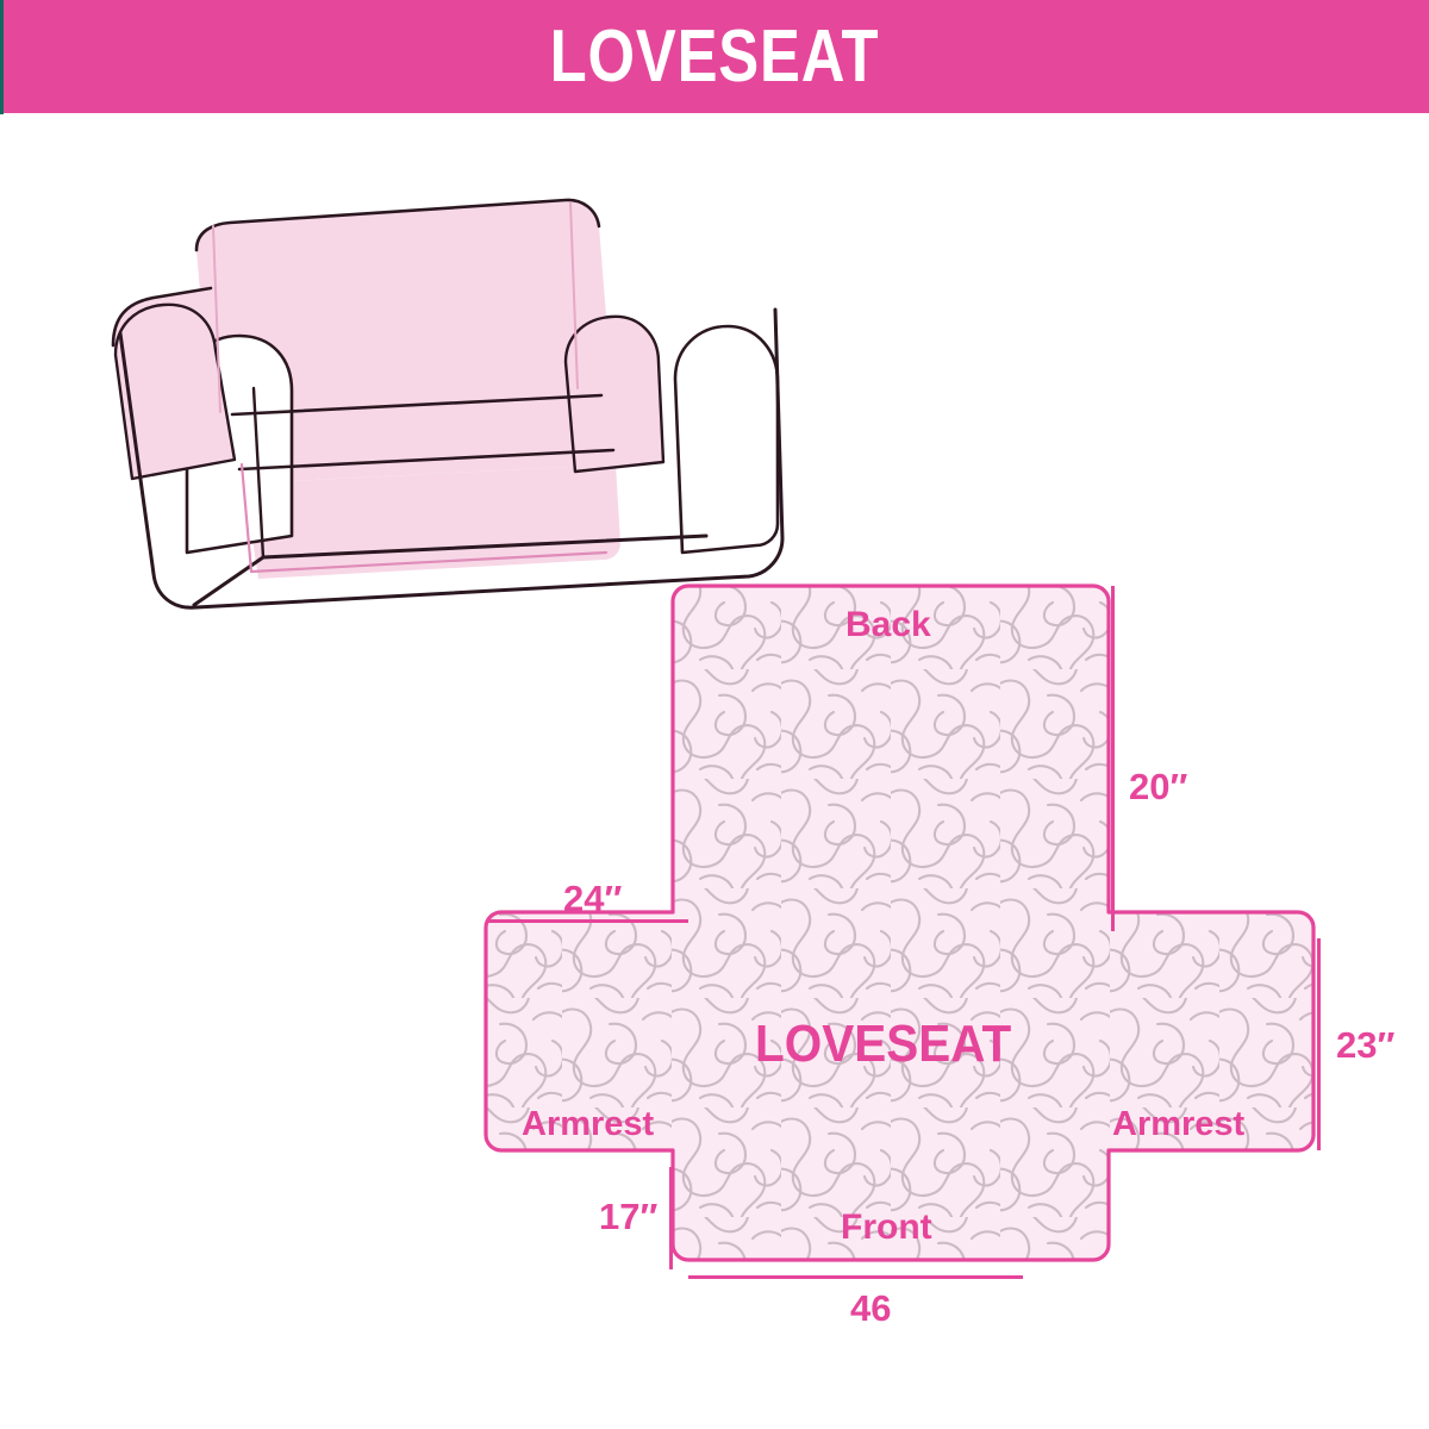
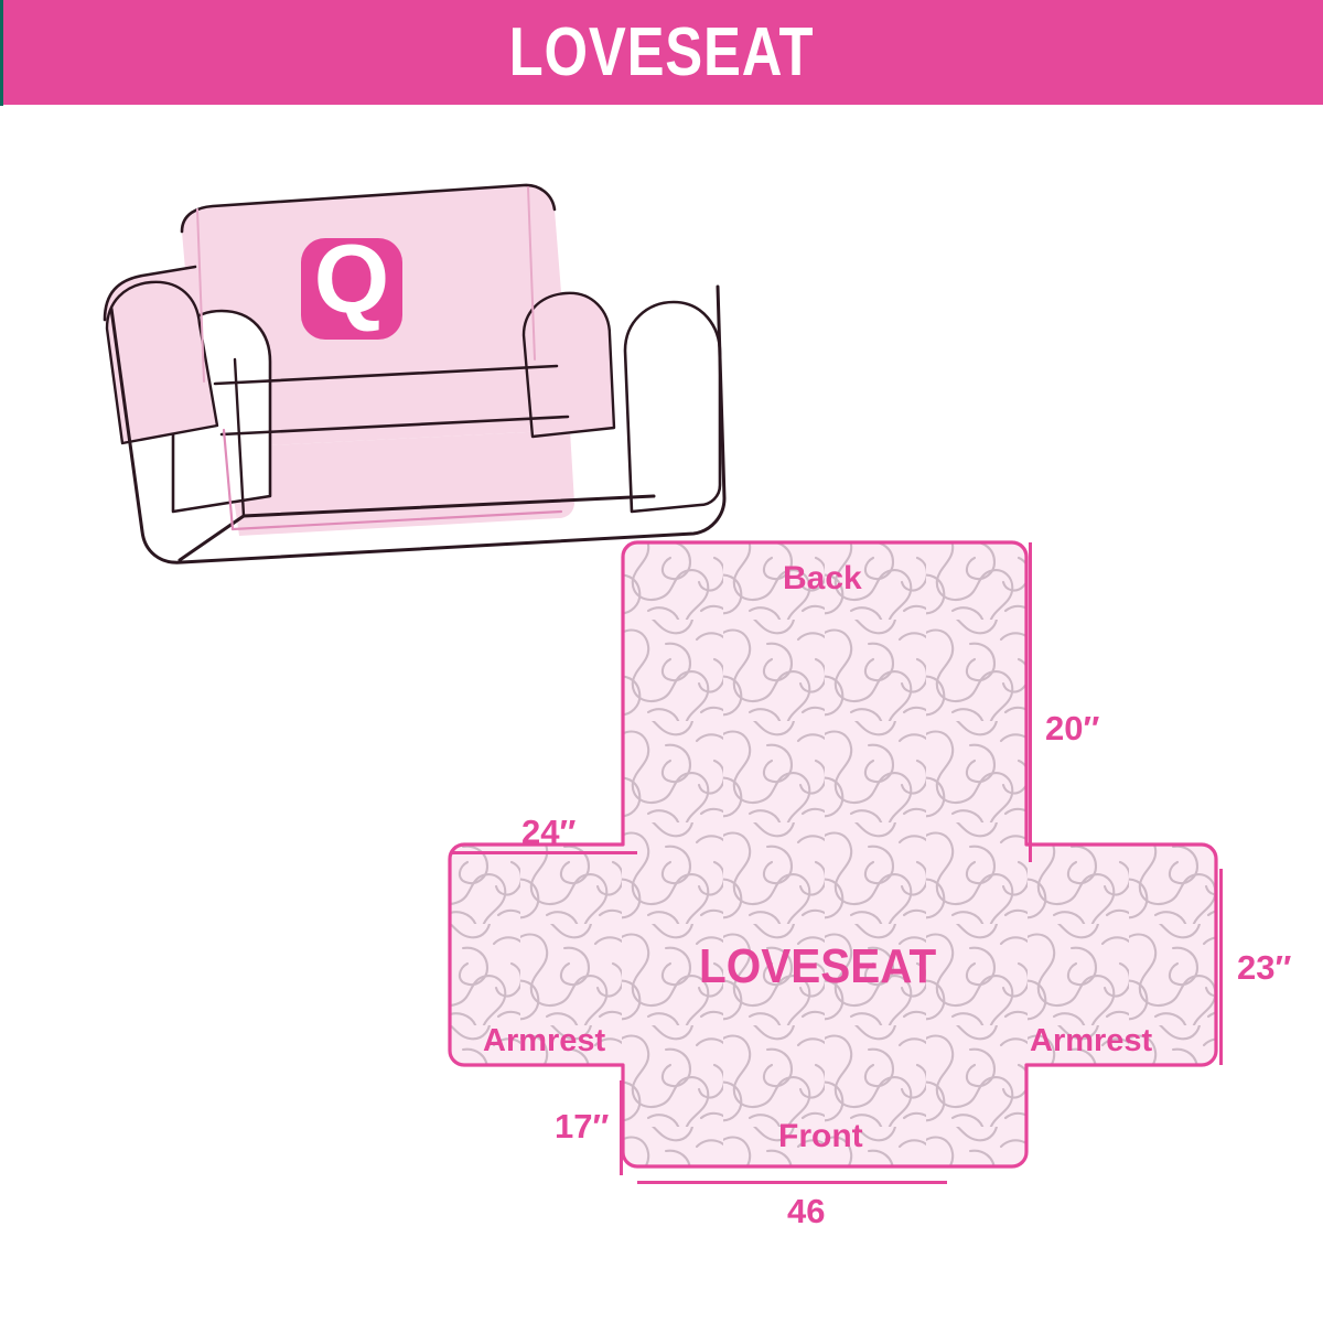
  LOVESEAT
+ Q
  Back
  LOVESEAT
  Armrest
  Armrest
  Front
  20″
  24″
  23″
  17″
  46
